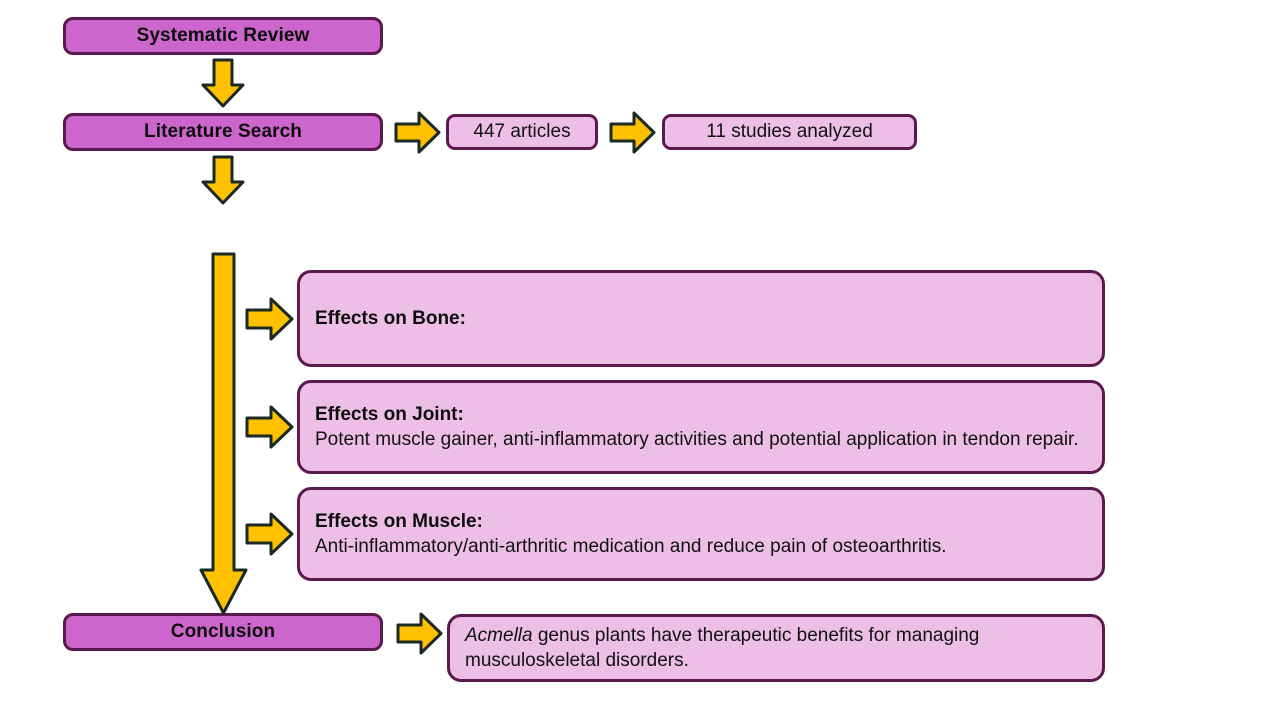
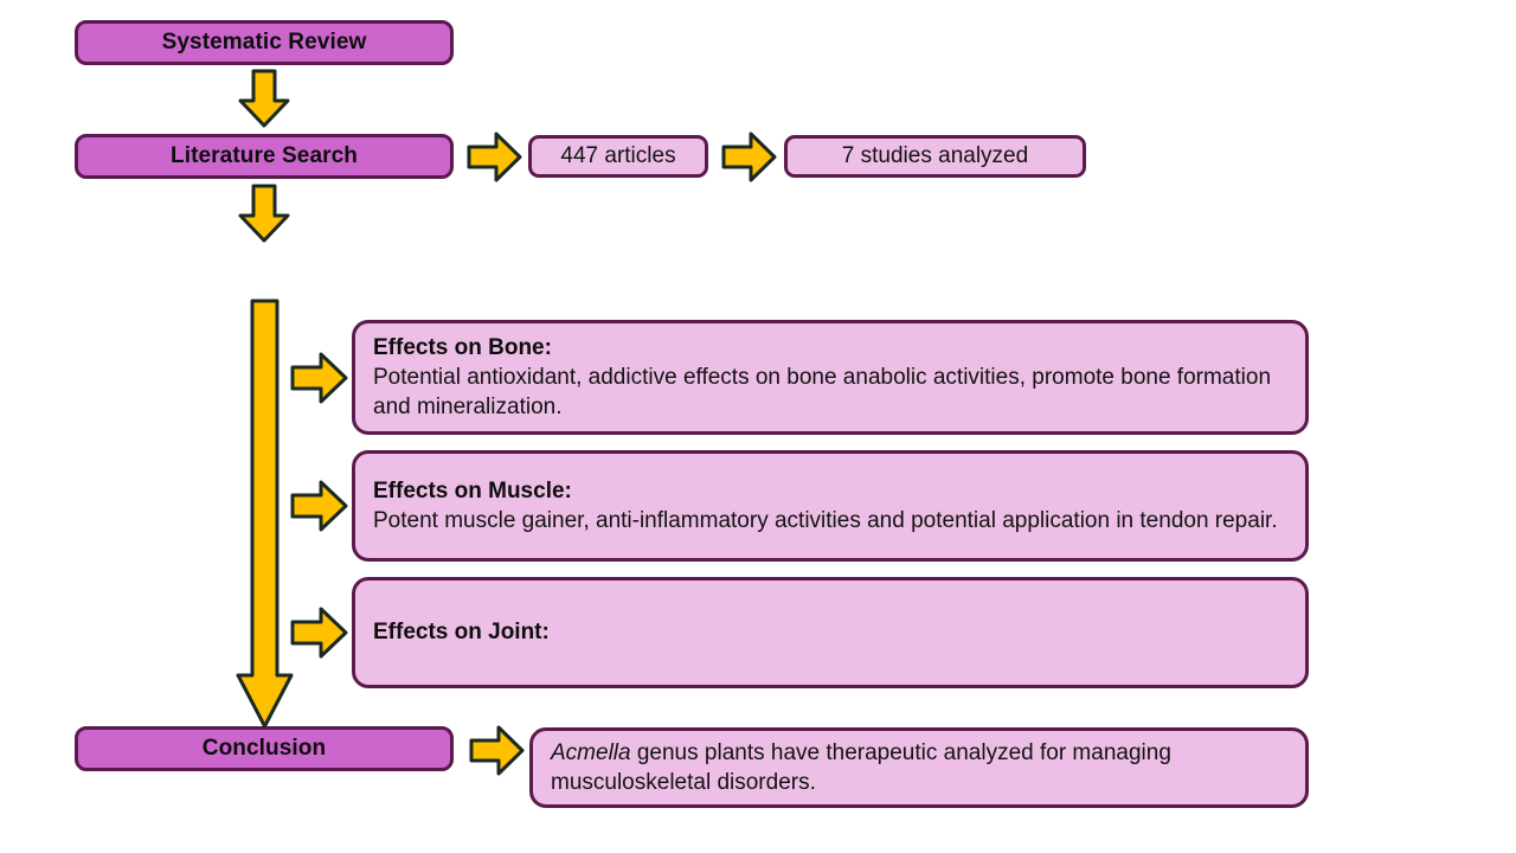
  Systematic Review
  Literature Search
  Conclusion
  447 articles
- 11 studies analyzed
+ 7 studies analyzed
  Effects on Bone:
+ Potential antioxidant, addictive effects on bone anabolic activities, promote bone formation and mineralization.
- Effects on Joint:
+ Effects on Muscle:
  Potent muscle gainer, anti-inflammatory activities and potential application in tendon repair.
- Effects on Muscle:
+ Effects on Joint:
- Anti-inflammatory/anti-arthritic medication and reduce pain of osteoarthritis.
- Acmella genus plants have therapeutic benefits for managing musculoskeletal disorders.
+ Acmella genus plants have therapeutic analyzed for managing musculoskeletal disorders.
